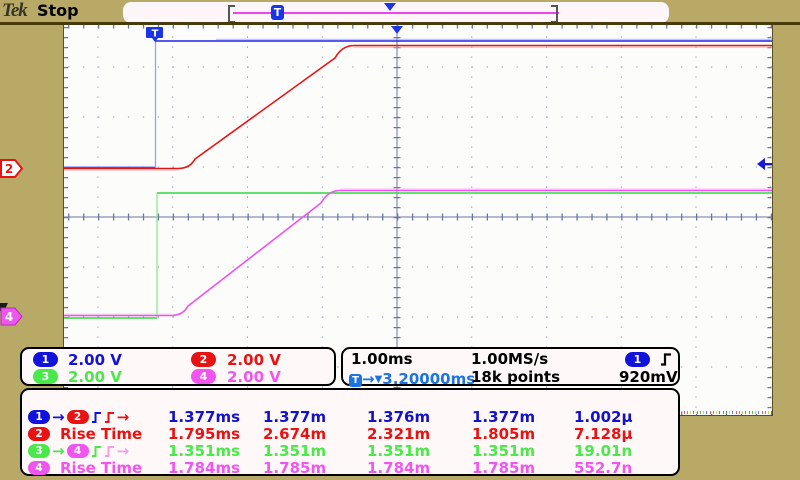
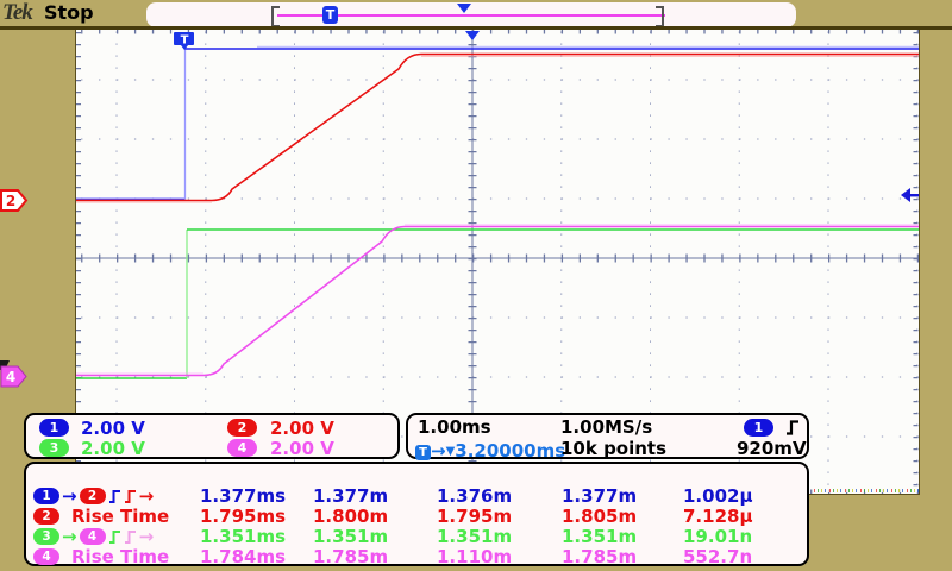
  Tek
  Stop
  T
  T
  2
  4
  1
  2.00 V
  2
  2.00 V
  3
  2.00 V
  4
  2.00 V
  1.00ms
  1.00MS/s
  1
  T →▼3.20000ms
- 18k points
+ 10k points
  920mV
  1
  →
  2
  →
  1.377ms
  1.377m
  1.376m
  1.377m
  1.002µ
  2
  Rise Time
  1.795ms
- 2.674m
+ 1.800m
- 2.321m
+ 1.795m
  1.805m
  7.128µ
  3
  →
  4
  →
  1.351ms
  1.351m
  1.351m
  1.351m
  19.01n
  4
  Rise Time
  1.784ms
  1.785m
- 1.784m
+ 1.110m
  1.785m
  552.7n
